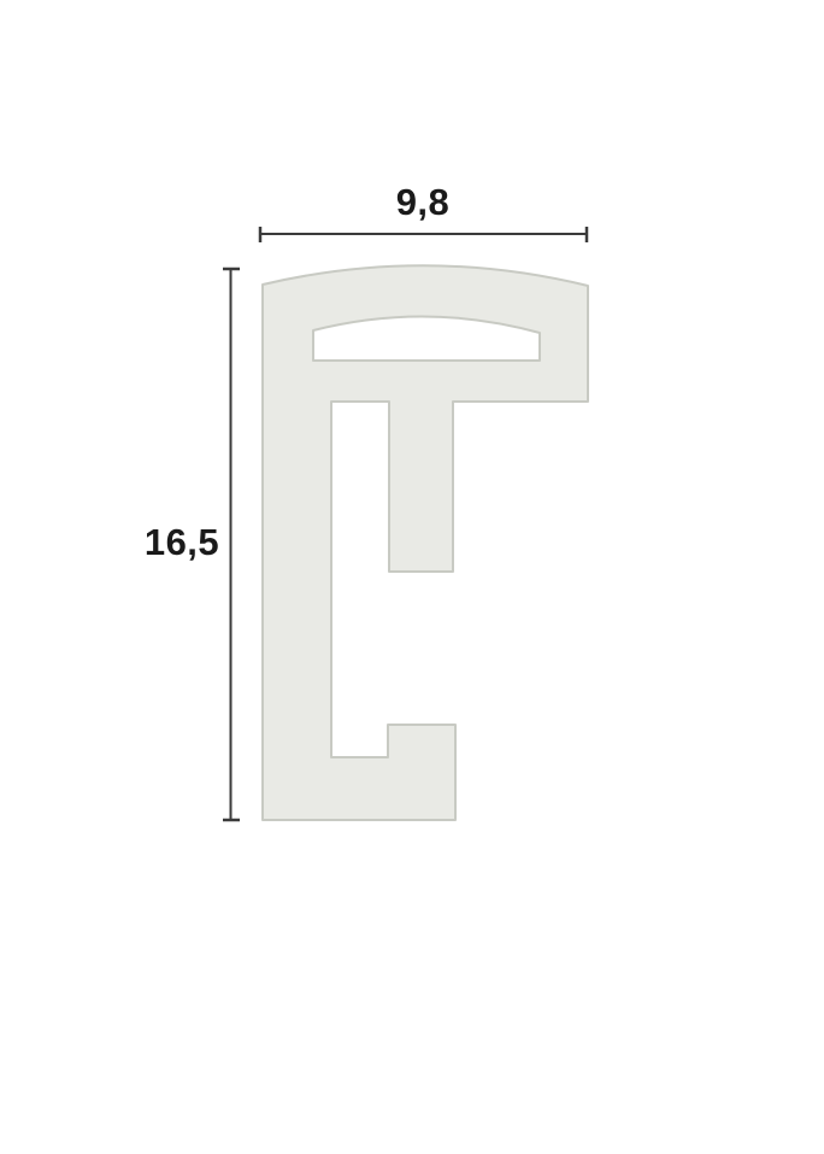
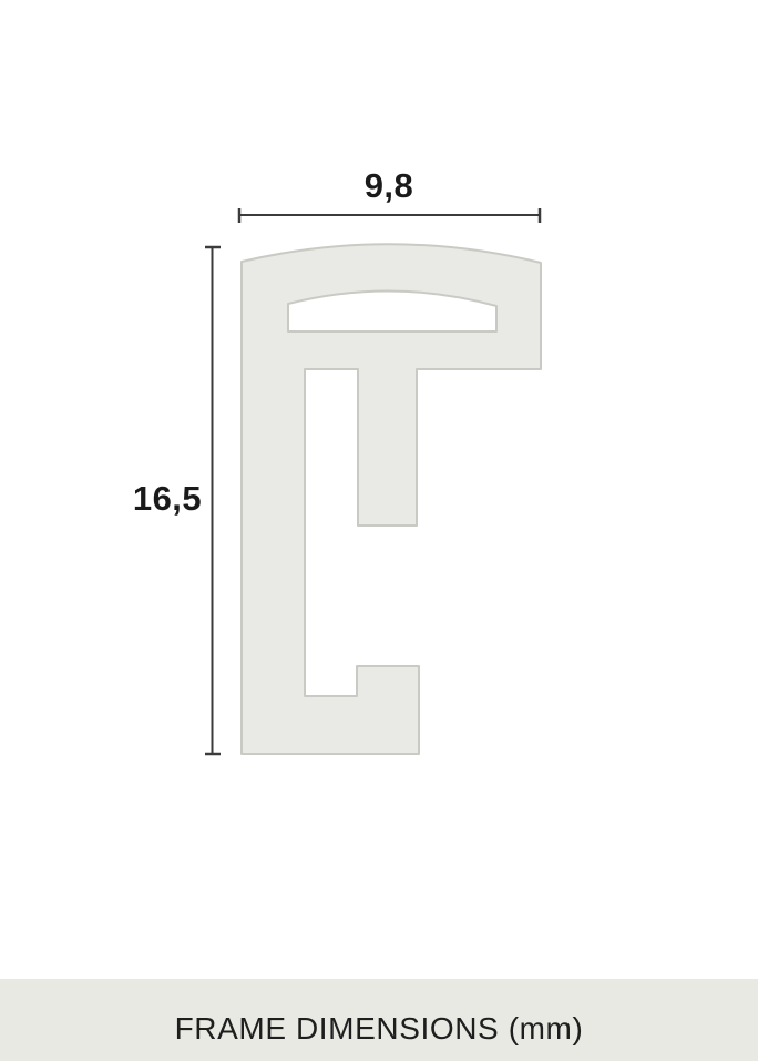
  9,8
  16,5
+ FRAME DIMENSIONS (mm)
